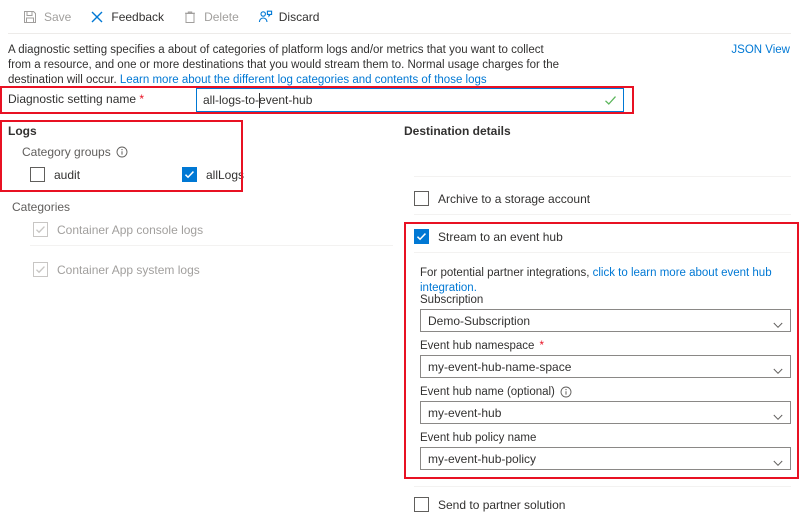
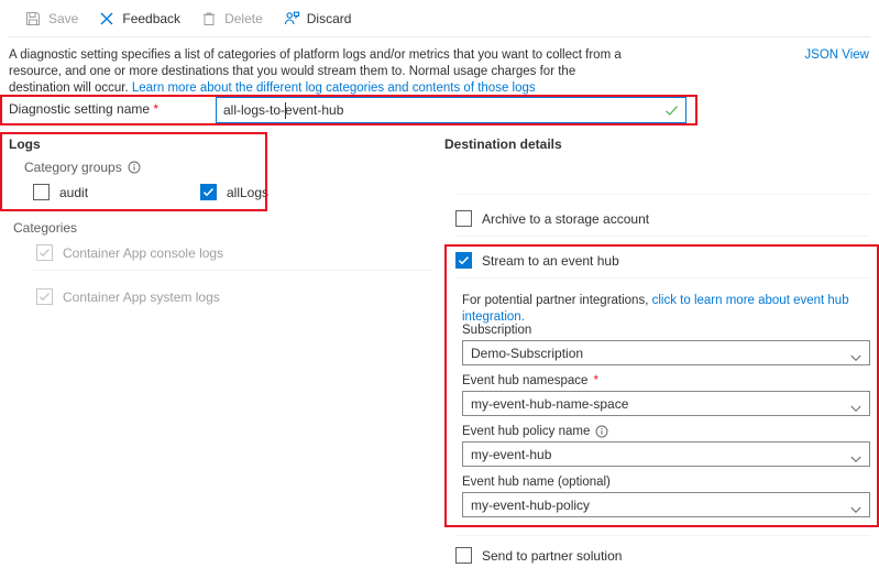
  Save
  Feedback
  Delete
  Discard
- A diagnostic setting specifies a about of categories of platform logs and/or metrics that you want to collect from a resource, and one or more destinations that you would stream them to. Normal usage charges for the destination will occur. Learn more about the different log categories and contents of those logs
+ A diagnostic setting specifies a list of categories of platform logs and/or metrics that you want to collect from a resource, and one or more destinations that you would stream them to. Normal usage charges for the destination will occur. Learn more about the different log categories and contents of those logs
  JSON View
  Diagnostic setting name *
  all-logs-to-event-hub
  Logs
  Category groups
  audit
  allLogs
  Categories
  Container App console logs
  Container App system logs
  Destination details
  Archive to a storage account
  Stream to an event hub
  For potential partner integrations, click to learn more about event hub integration.
  Subscription
  Demo-Subscription
  Event hub namespace
  *
  my-event-hub-name-space
- Event hub name (optional)
+ Event hub policy name
  my-event-hub
- Event hub policy name
+ Event hub name (optional)
  my-event-hub-policy
  Send to partner solution
